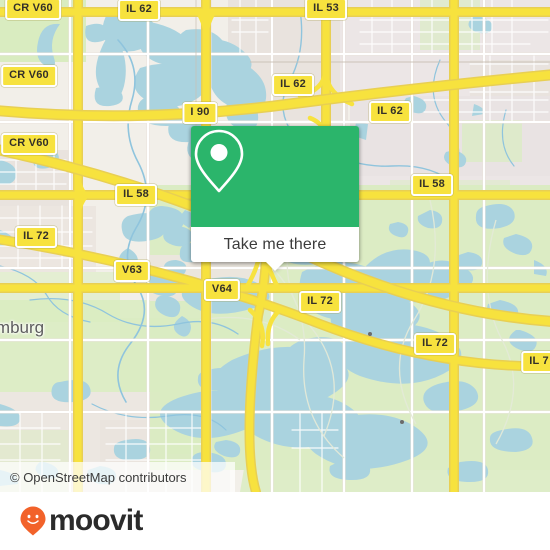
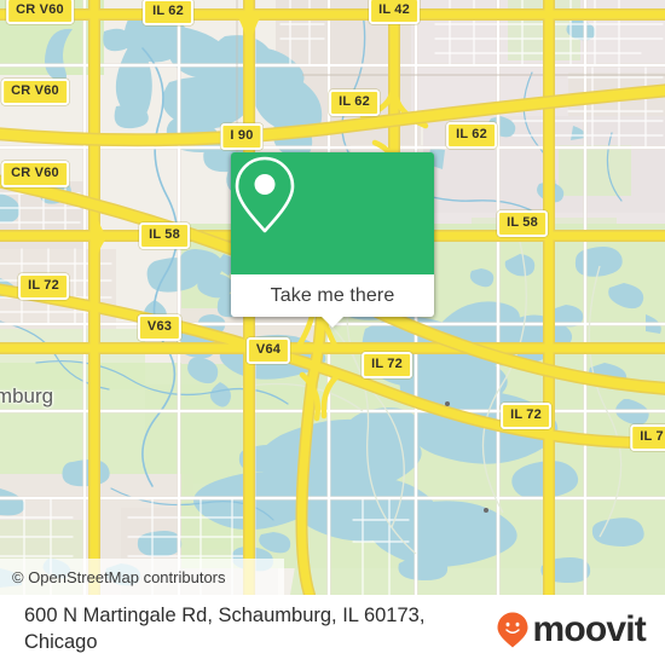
  mburg
  CR V60
  IL 62
- IL 53
+ IL 42
  CR V60
  IL 62
  IL 62
  I 90
  CR V60
  IL 58
  IL 58
  IL 72
  V63
  V64
  IL 72
  IL 72
  IL 7
  Take me there
  © OpenStreetMap contributors
+ 600 N Martingale Rd, Schaumburg, IL 60173, Chicago
  moovit
